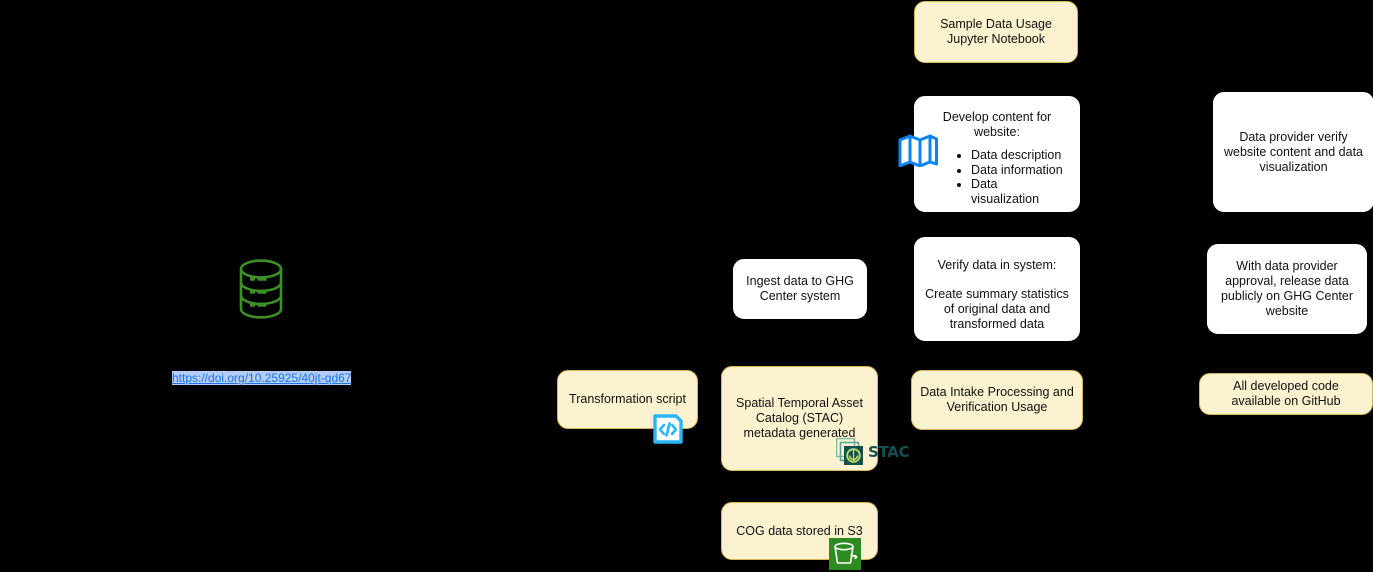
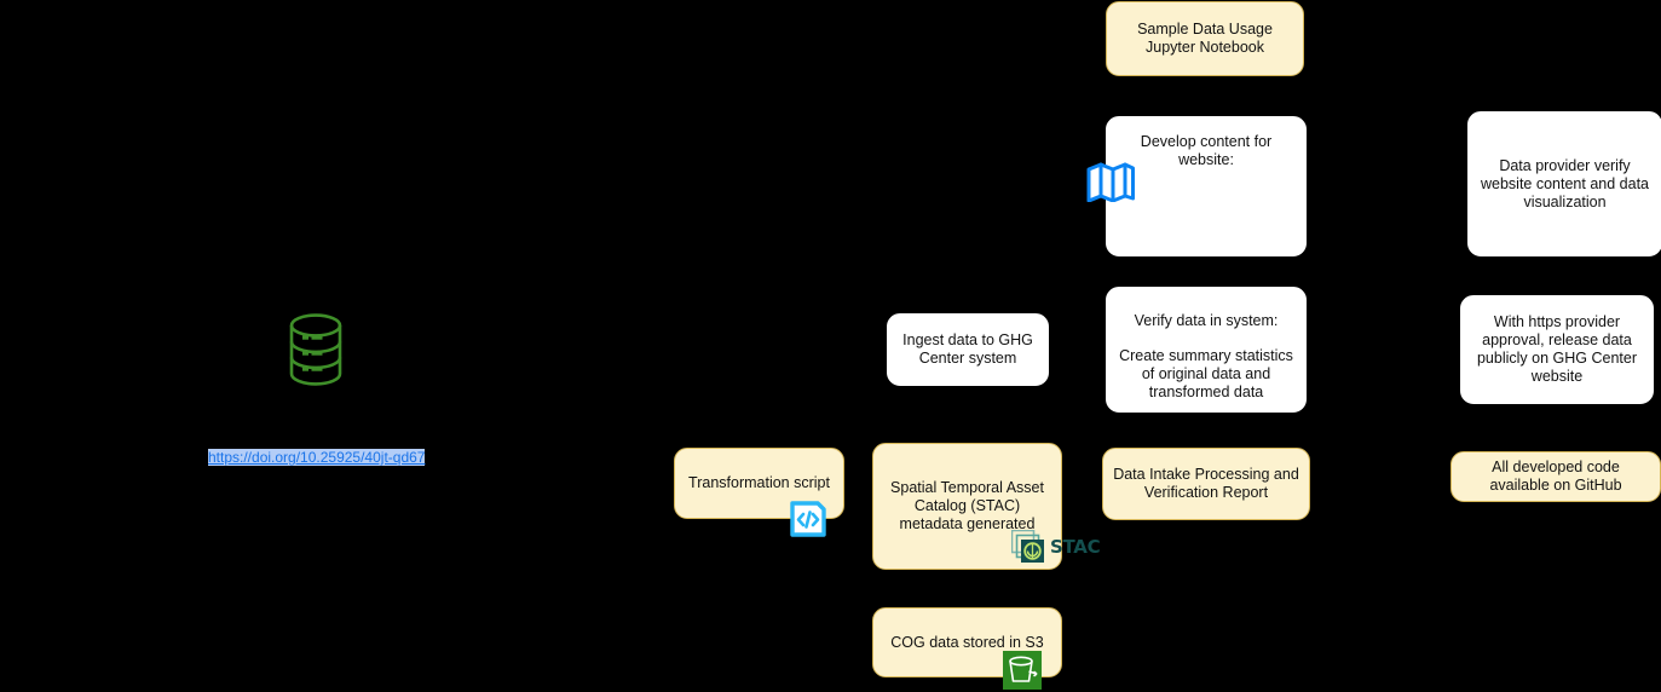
  https://doi.org/10.25925/40jt-qd67
  Sample Data Usage Jupyter Notebook
  Develop content for website:
- Data description
- Data information
- Data visualization
  Data provider verify website content and data visualization
  Ingest data to GHG Center system
  Verify data in system:
  Create summary statistics of original data and transformed data
- With data provider approval, release data publicly on GHG Center website
+ With https provider approval, release data publicly on GHG Center website
  Transformation script
  Spatial Temporal Asset Catalog (STAC) metadata generated
  STAC
- Data Intake Processing and Verification Usage
+ Data Intake Processing and Verification Report
  All developed code available on GitHub
  COG data stored in S3
